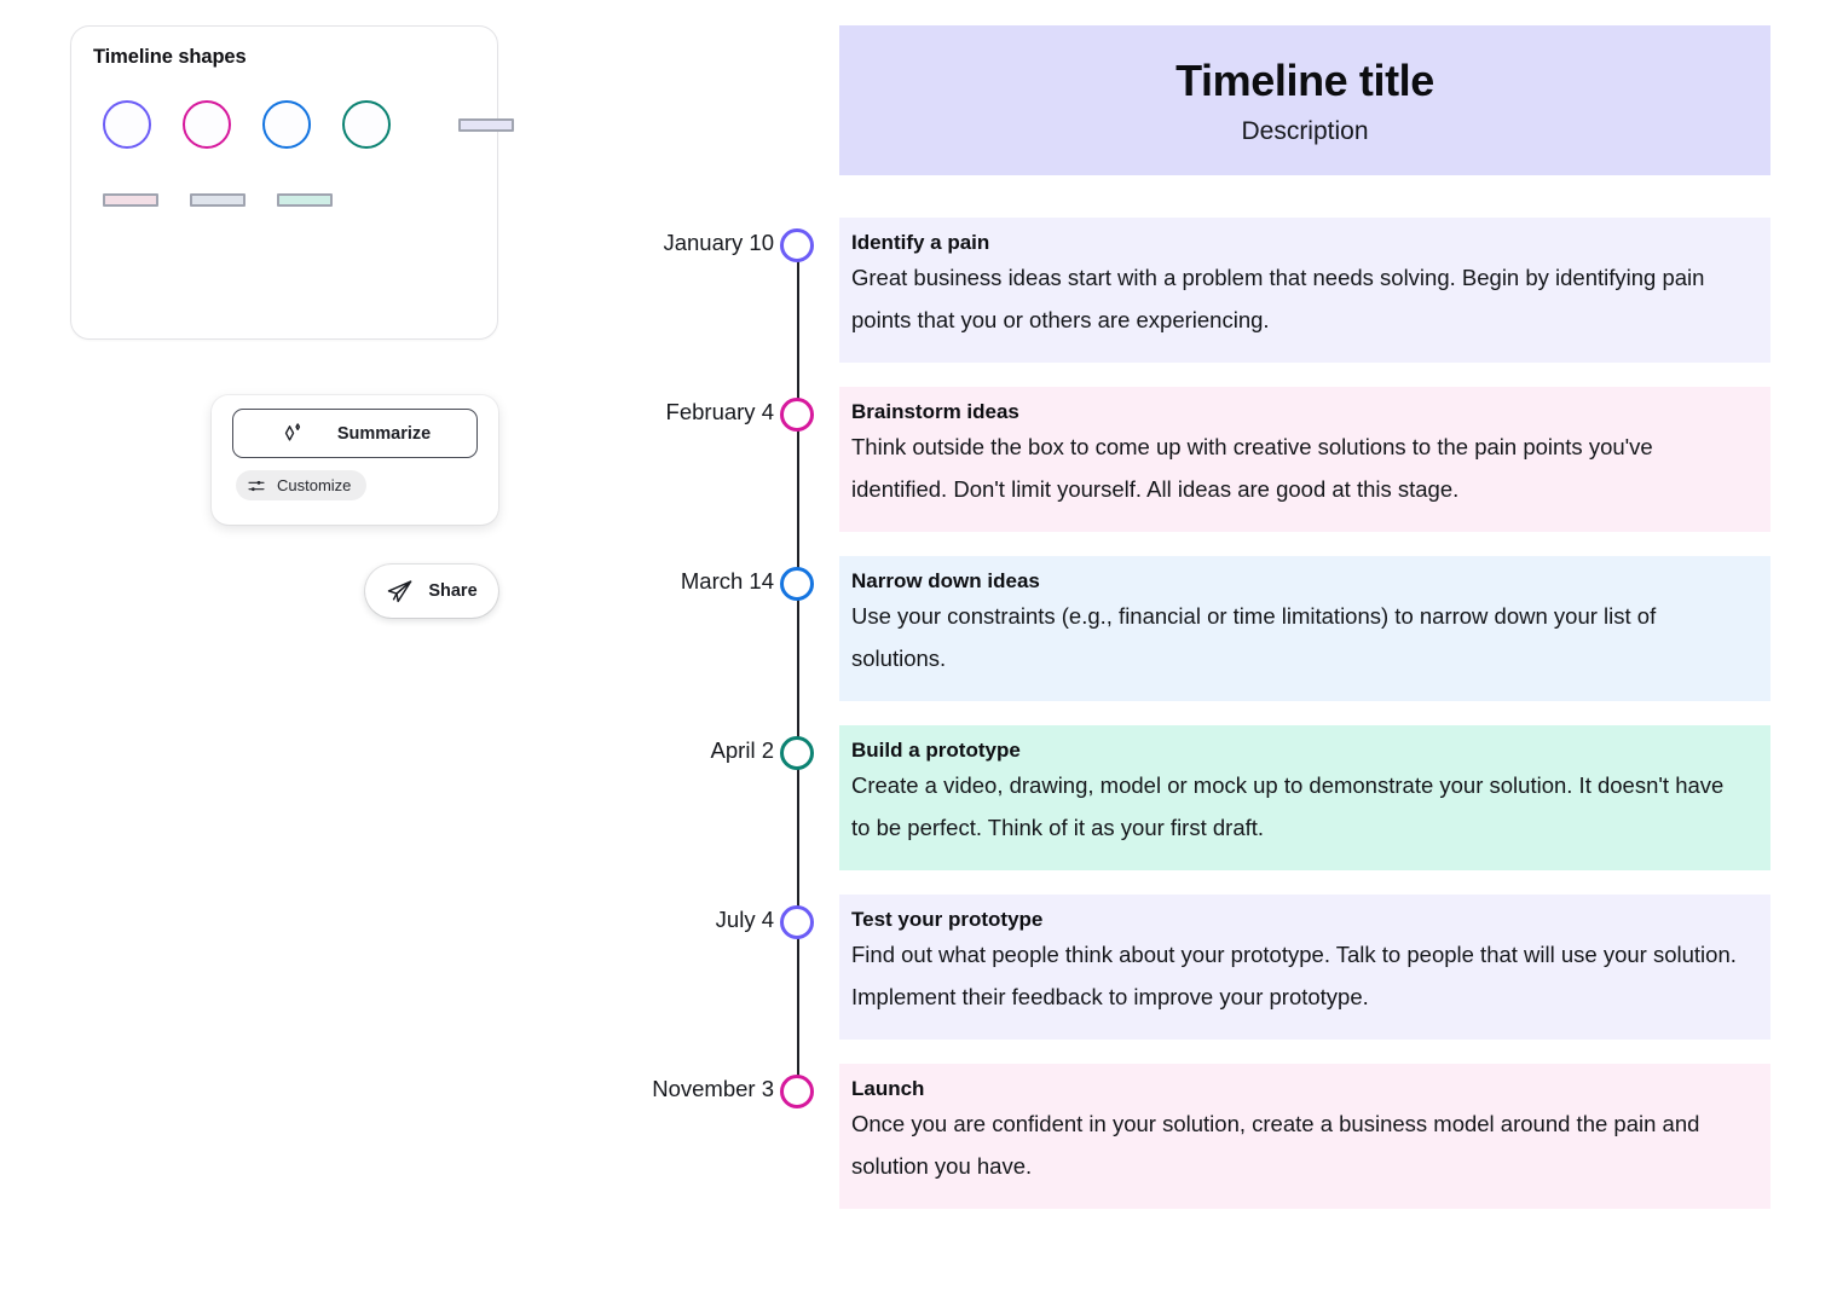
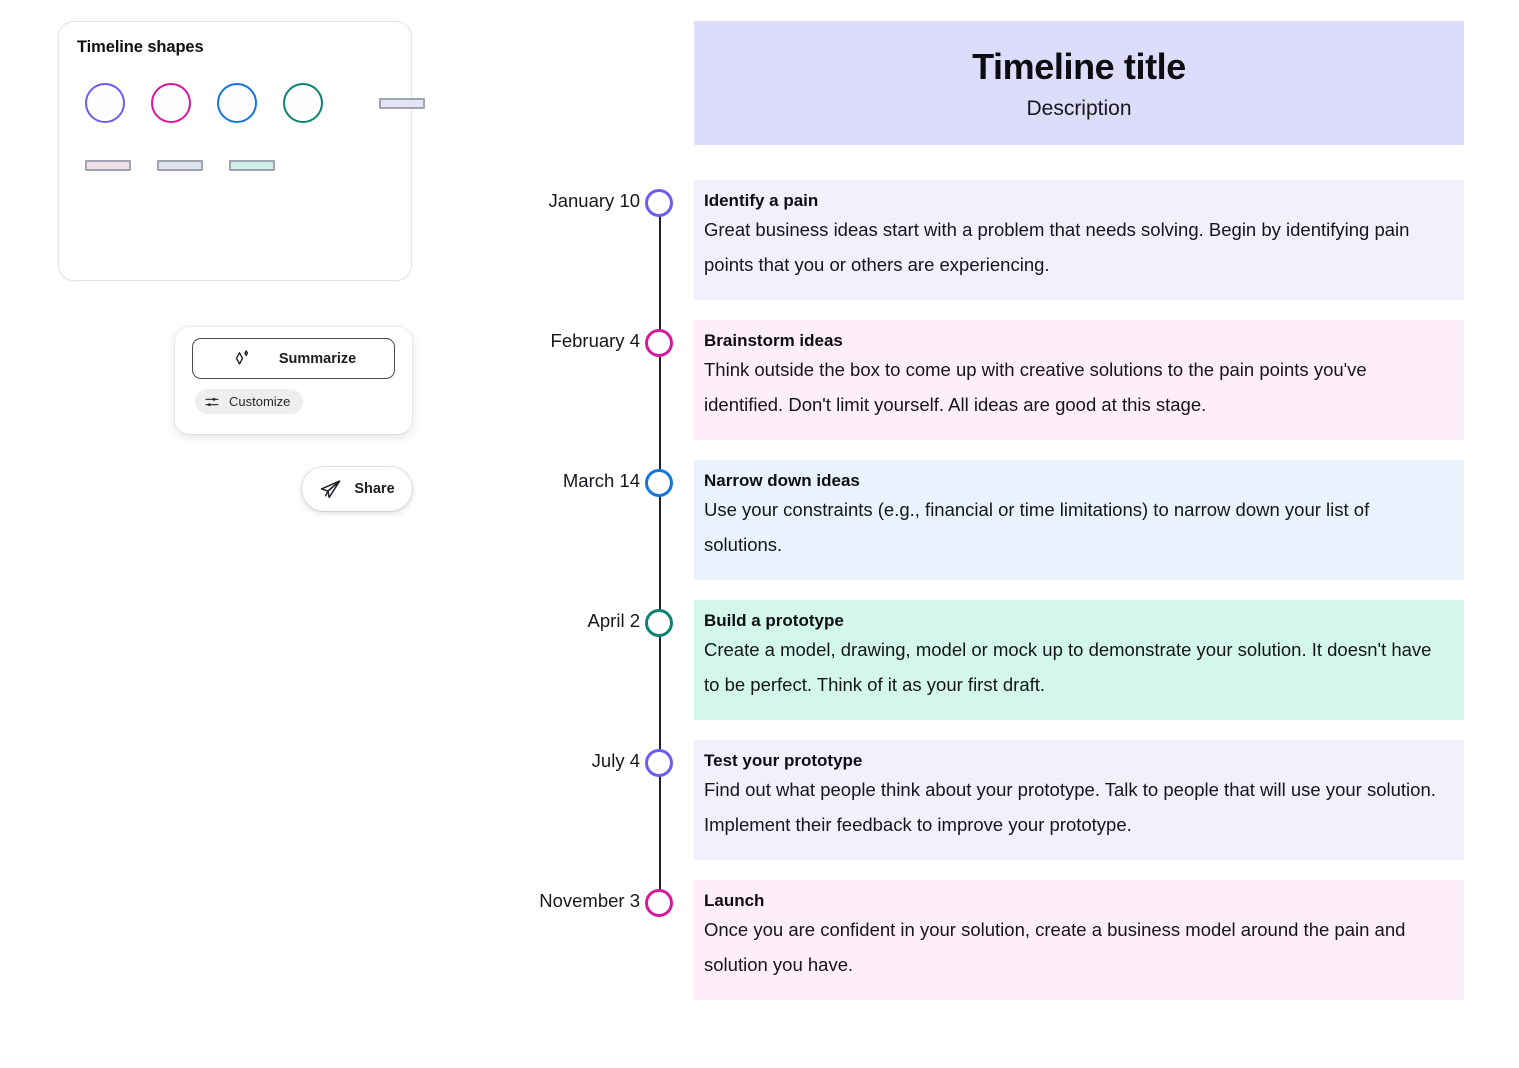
  Timeline shapes
  Summarize
  Customize
  Share
  Timeline title
  Description
  January 10
  Identify a pain
  Great business ideas start with a problem that needs solving. Begin by identifying pain points that you or others are experiencing.
  February 4
  Brainstorm ideas
  Think outside the box to come up with creative solutions to the pain points you've identified. Don't limit yourself. All ideas are good at this stage.
  March 14
  Narrow down ideas
  Use your constraints (e.g., financial or time limitations) to narrow down your list of solutions.
  April 2
  Build a prototype
- Create a video, drawing, model or mock up to demonstrate your solution. It doesn't have to be perfect. Think of it as your first draft.
+ Create a model, drawing, model or mock up to demonstrate your solution. It doesn't have to be perfect. Think of it as your first draft.
  July 4
  Test your prototype
  Find out what people think about your prototype. Talk to people that will use your solution. Implement their feedback to improve your prototype.
  November 3
  Launch
  Once you are confident in your solution, create a business model around the pain and solution you have.
